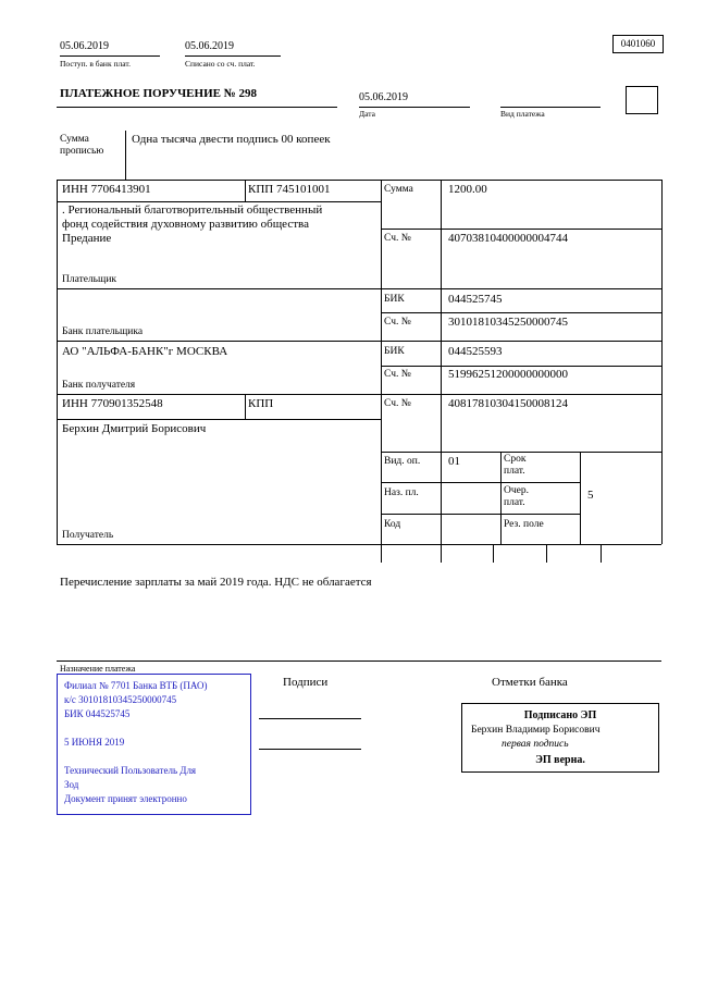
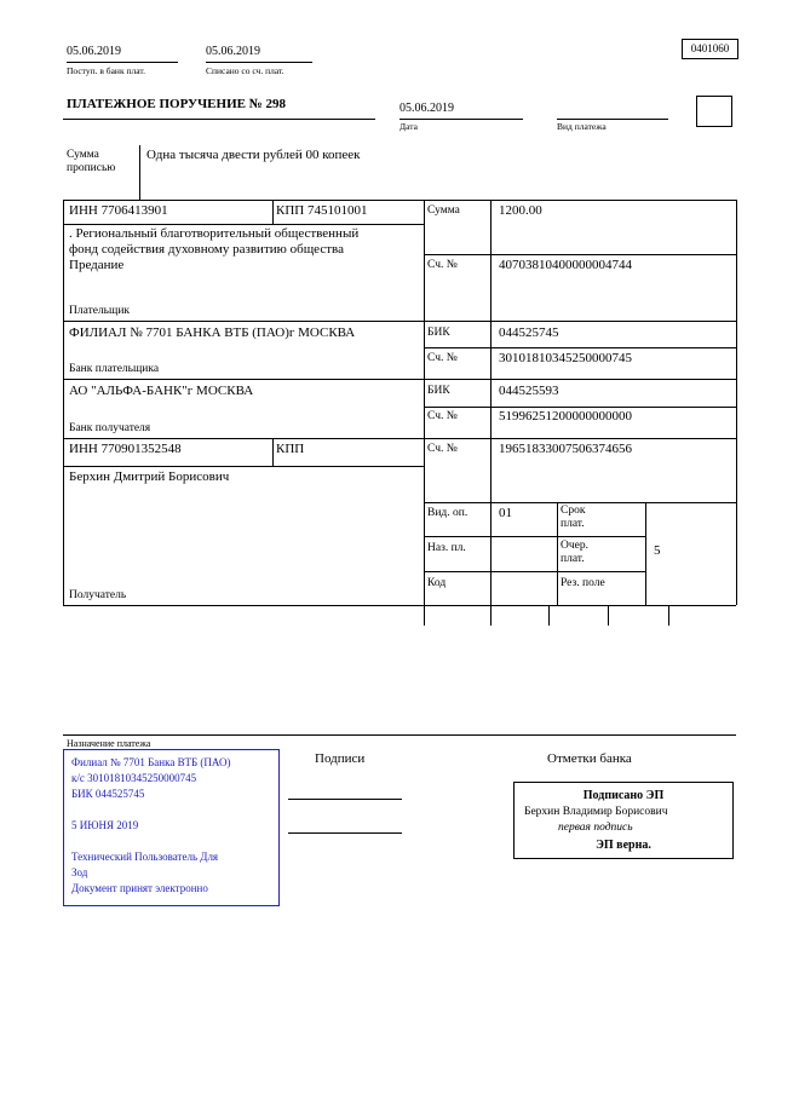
  05.06.2019
  Поступ. в банк плат.
  05.06.2019
  Списано со сч. плат.
  0401060
  ПЛАТЕЖНОЕ ПОРУЧЕНИЕ № 298
  05.06.2019
  Дата
  Вид платежа
  Сумма прописью
- Одна тысяча двести подпись 00 копеек
+ Одна тысяча двести рублей 00 копеек
  ИНН 7706413901
  КПП 745101001
  Сумма
  1200.00
  . Региональный благотворительный общественный фонд содействия духовному развитию общества Предание
  Сч. №
  40703810400000004744
  Плательщик
+ ФИЛИАЛ № 7701 БАНКА ВТБ (ПАО)г МОСКВА
  БИК
  044525745
  Сч. №
  30101810345250000745
  Банк плательщика
  АО "АЛЬФА-БАНК"г МОСКВА
  БИК
  044525593
  Сч. №
  51996251200000000000
  Банк получателя
  ИНН 770901352548
  КПП
  Сч. №
- 40817810304150008124
+ 19651833007506374656
  Берхин Дмитрий Борисович
  Вид. оп.
  01
  Срок плат.
  Наз. пл.
  Очер. плат.
  5
  Код
  Рез. поле
  Получатель
- Перечисление зарплаты за май 2019 года. НДС не облагается
  Назначение платежа
  Филиал № 7701 Банка ВТБ (ПАО)
  к/с 30101810345250000745
  БИК 044525745
  5 ИЮНЯ 2019
  Технический Пользователь Для
  Зод
  Документ принят электронно
  Подписи
  Отметки банка
  Подписано ЭП
  Берхин Владимир Борисович
  первая подпись
  ЭП верна.
